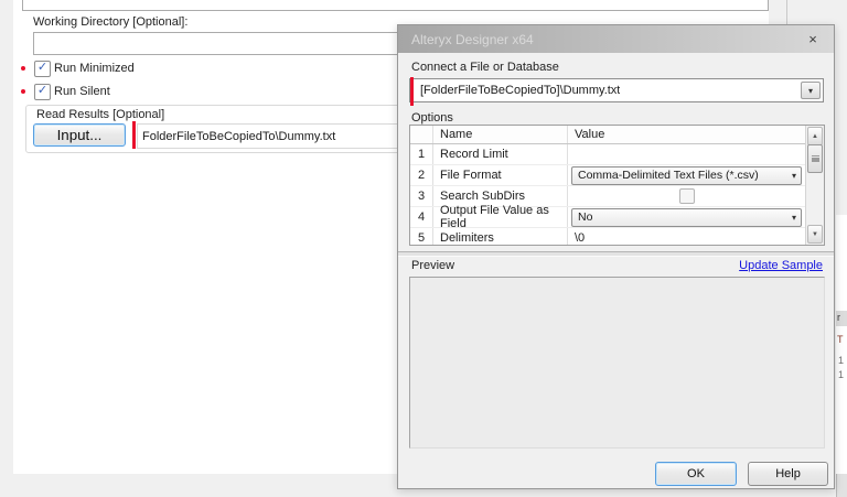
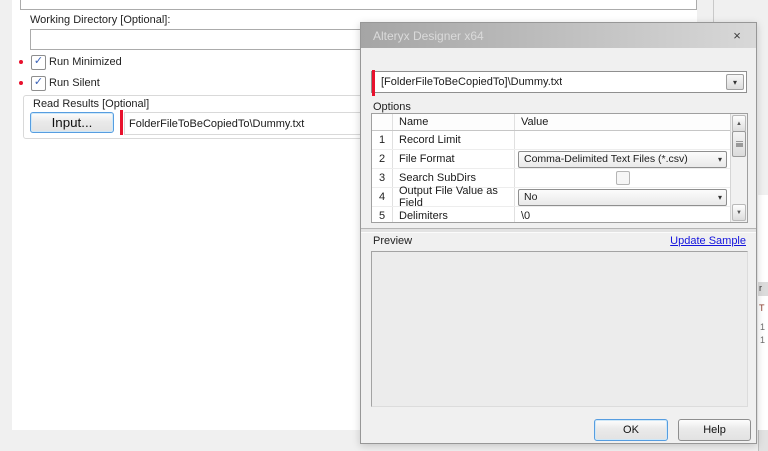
  Working Directory [Optional]:
  ✓
  Run Minimized
  ✓
  Run Silent
  Read Results [Optional]
  Input...
  FolderFileToBeCopiedTo\Dummy.txt
  r
  T
  1
  1
  Alteryx Designer x64
  ×
- Connect a File or Database
  [FolderFileToBeCopiedTo]\Dummy.txt
  ▾
  Options
  Name
  Value
  1
  Record Limit
  2
  File Format
  Comma-Delimited Text Files (*.csv)
  ▾
  3
  Search SubDirs
  4
  Output File Value as Field
  No
  ▾
  5
  Delimiters
  \0
  Preview
  Update Sample
  OK
  Help
